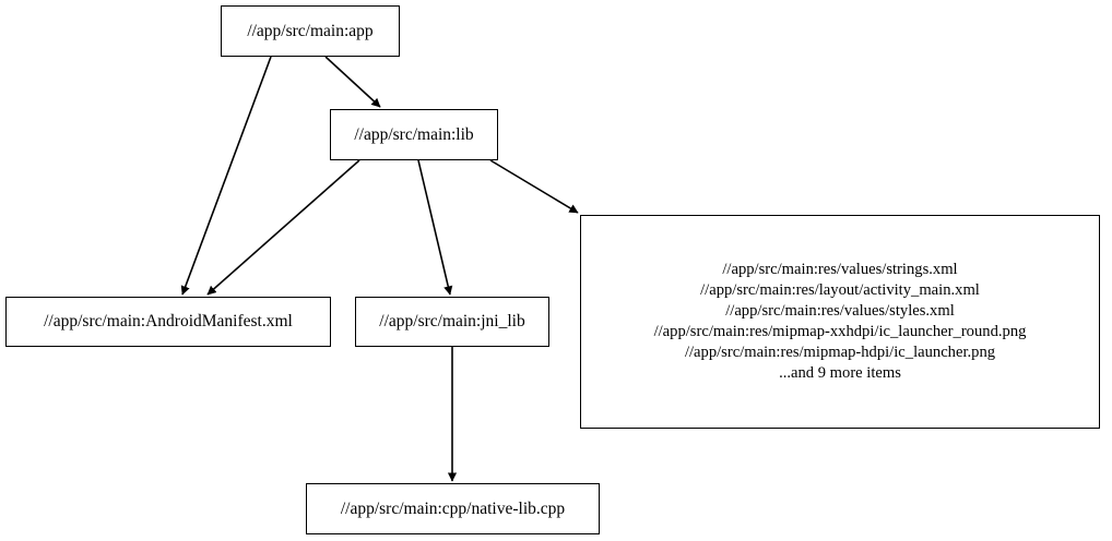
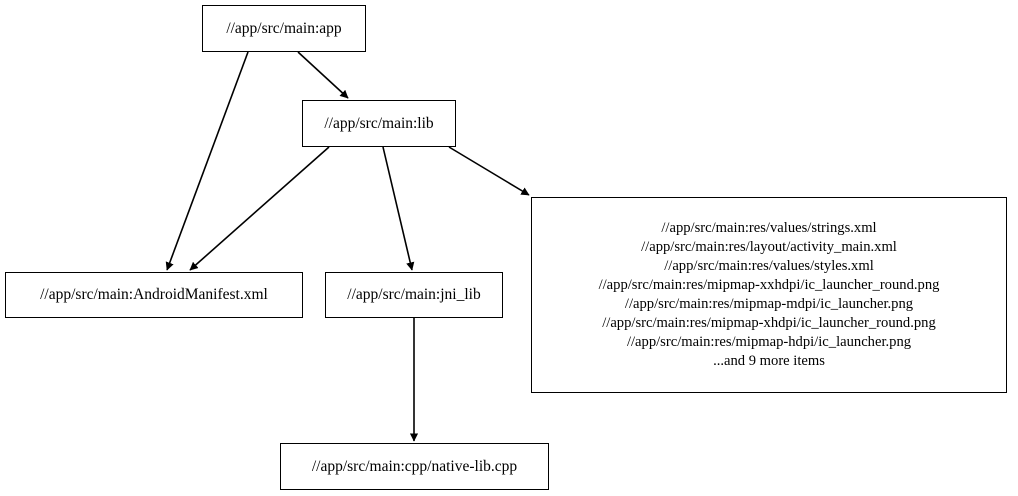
  //app/src/main:app
  //app/src/main:lib
  //app/src/main:AndroidManifest.xml
  //app/src/main:jni_lib
  //app/src/main:cpp/native-lib.cpp
  //app/src/main:res/values/strings.xml
  //app/src/main:res/layout/activity_main.xml
  //app/src/main:res/values/styles.xml
  //app/src/main:res/mipmap-xxhdpi/ic_launcher_round.png
+ //app/src/main:res/mipmap-mdpi/ic_launcher.png
+ //app/src/main:res/mipmap-xhdpi/ic_launcher_round.png
  //app/src/main:res/mipmap-hdpi/ic_launcher.png
  ...and 9 more items
